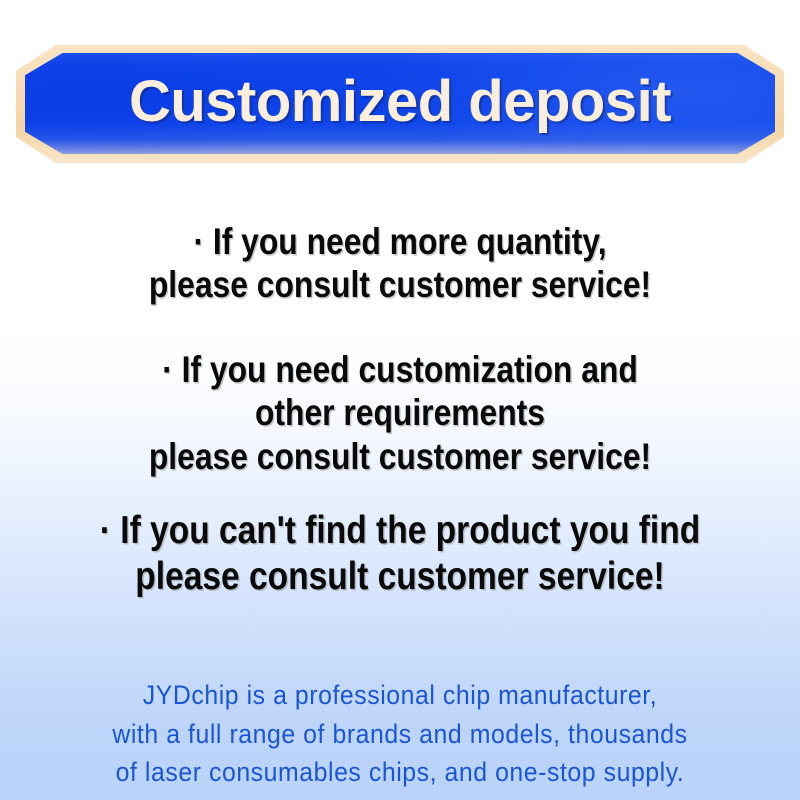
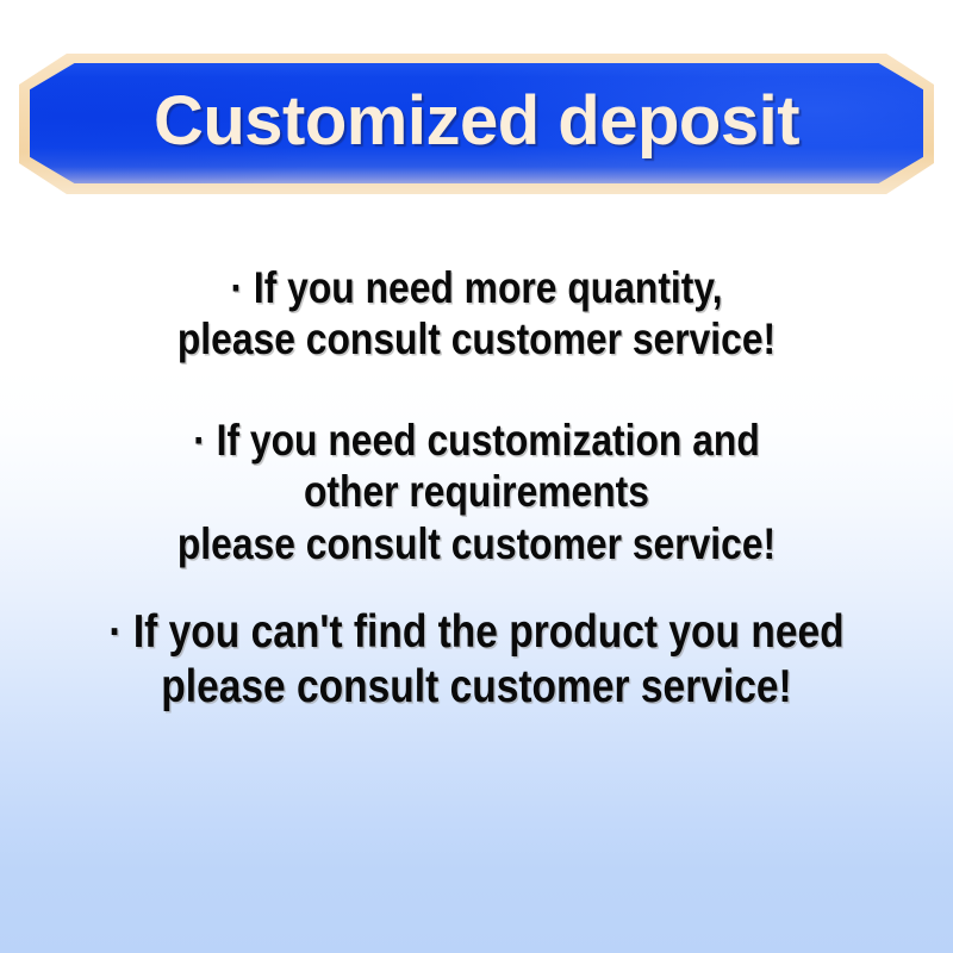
  Customized deposit
  · If you need more quantity,
  please consult customer service!
  · If you need customization and
  other requirements
  please consult customer service!
- · If you can't find the product you find
+ · If you can't find the product you need
  please consult customer service!
- JYDchip is a professional chip manufacturer,
- with a full range of brands and models, thousands
- of laser consumables chips, and one-stop supply.
